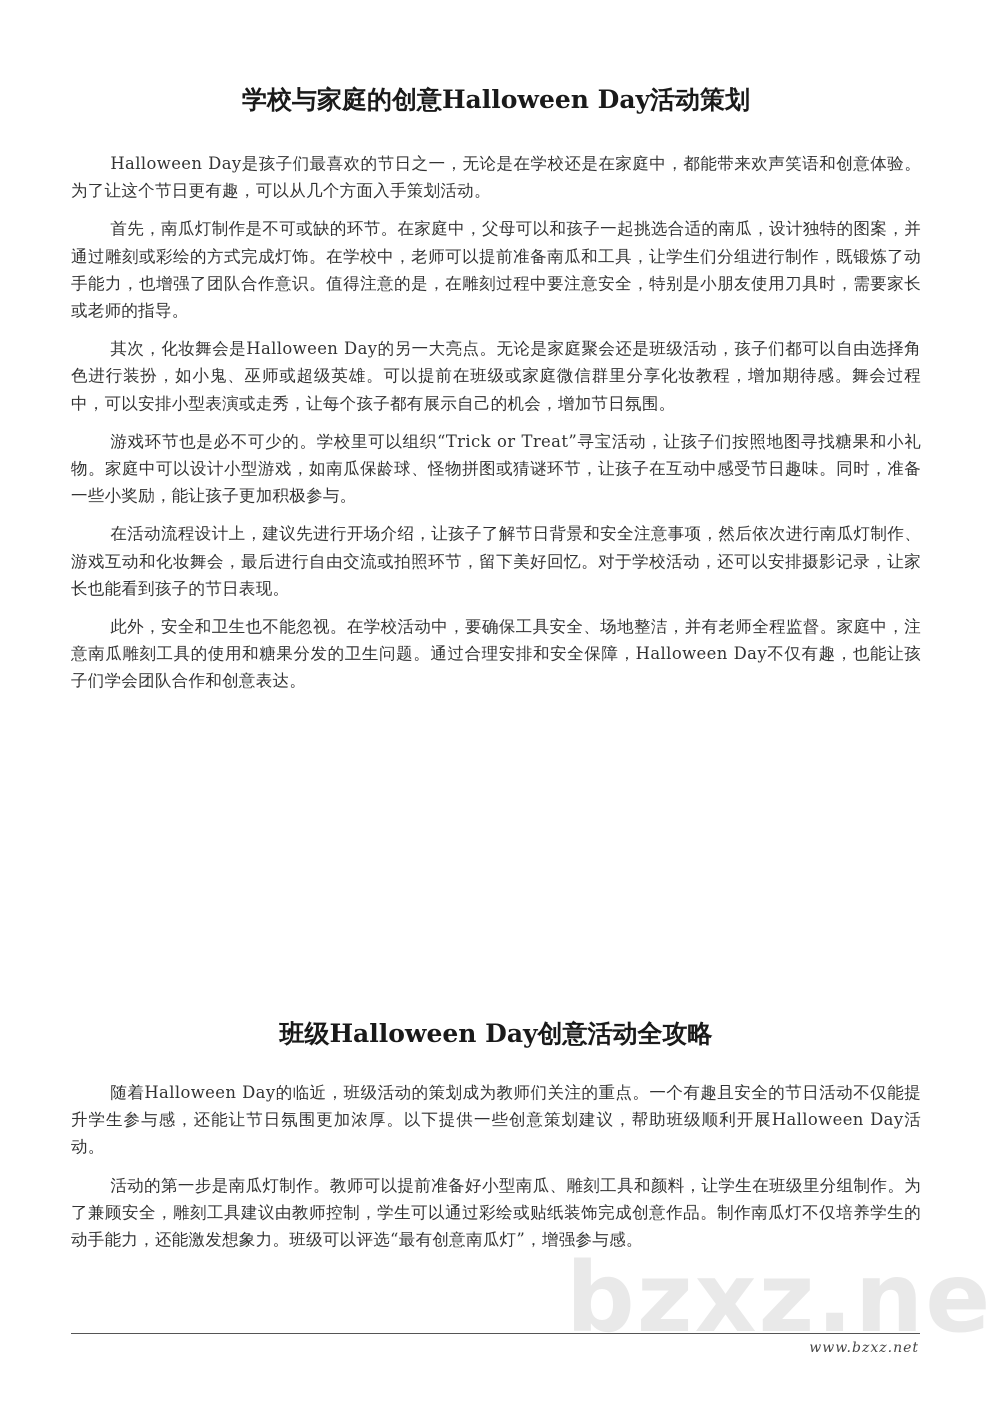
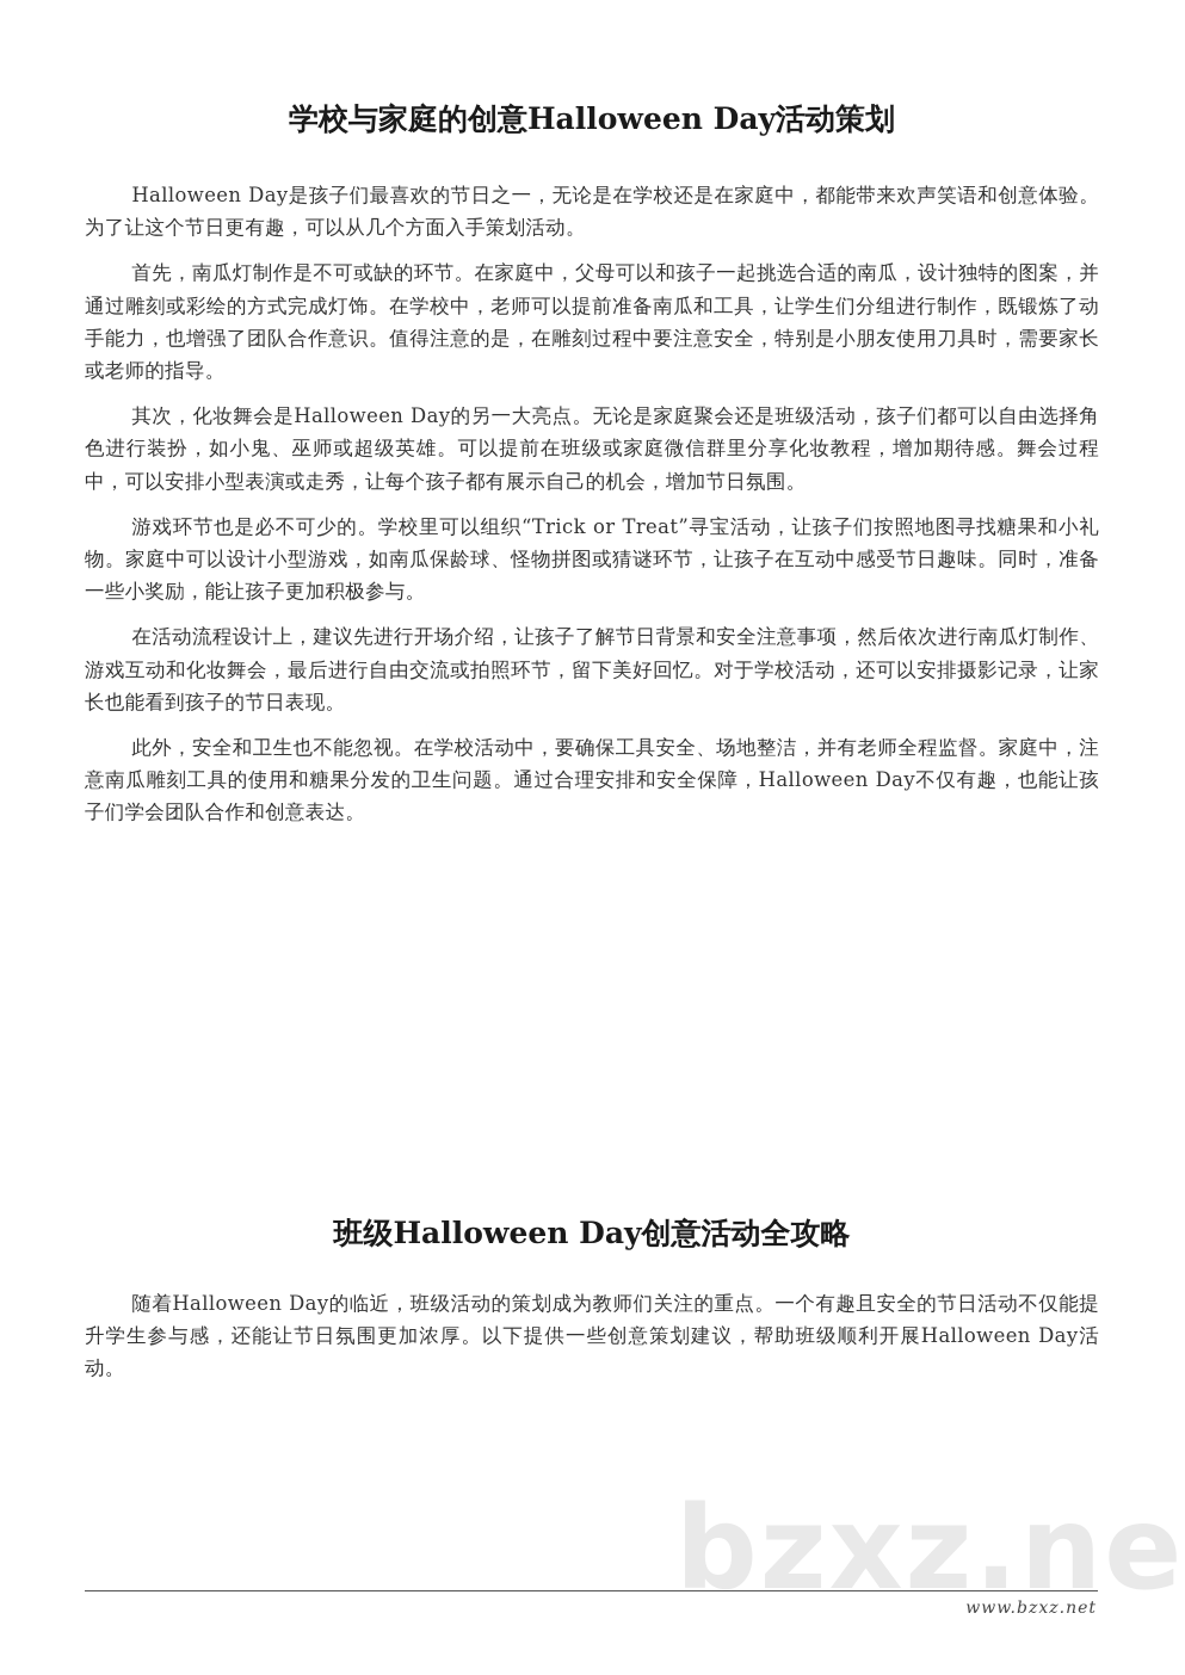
  bzxz.ne
  学校与家庭的创意Halloween Day活动策划
  Halloween Day是孩子们最喜欢的节日之一，无论是在学校还是在家庭中，都能带来欢声笑语和创意体验。为了让这个节日更有趣，可以从几个方面入手策划活动。
  首先，南瓜灯制作是不可或缺的环节。在家庭中，父母可以和孩子一起挑选合适的南瓜，设计独特的图案，并通过雕刻或彩绘的方式完成灯饰。在学校中，老师可以提前准备南瓜和工具，让学生们分组进行制作，既锻炼了动手能力，也增强了团队合作意识。值得注意的是，在雕刻过程中要注意安全，特别是小朋友使用刀具时，需要家长或老师的指导。
  其次，化妆舞会是Halloween Day的另一大亮点。无论是家庭聚会还是班级活动，孩子们都可以自由选择角色进行装扮，如小鬼、巫师或超级英雄。可以提前在班级或家庭微信群里分享化妆教程，增加期待感。舞会过程中，可以安排小型表演或走秀，让每个孩子都有展示自己的机会，增加节日氛围。
  游戏环节也是必不可少的。学校里可以组织“Trick or Treat”寻宝活动，让孩子们按照地图寻找糖果和小礼物。家庭中可以设计小型游戏，如南瓜保龄球、怪物拼图或猜谜环节，让孩子在互动中感受节日趣味。同时，准备一些小奖励，能让孩子更加积极参与。
  在活动流程设计上，建议先进行开场介绍，让孩子了解节日背景和安全注意事项，然后依次进行南瓜灯制作、游戏互动和化妆舞会，最后进行自由交流或拍照环节，留下美好回忆。对于学校活动，还可以安排摄影记录，让家长也能看到孩子的节日表现。
  此外，安全和卫生也不能忽视。在学校活动中，要确保工具安全、场地整洁，并有老师全程监督。家庭中，注意南瓜雕刻工具的使用和糖果分发的卫生问题。通过合理安排和安全保障，Halloween Day不仅有趣，也能让孩子们学会团队合作和创意表达。
  班级Halloween Day创意活动全攻略
  随着Halloween Day的临近，班级活动的策划成为教师们关注的重点。一个有趣且安全的节日活动不仅能提升学生参与感，还能让节日氛围更加浓厚。以下提供一些创意策划建议，帮助班级顺利开展Halloween Day活动。
- 活动的第一步是南瓜灯制作。教师可以提前准备好小型南瓜、雕刻工具和颜料，让学生在班级里分组制作。为了兼顾安全，雕刻工具建议由教师控制，学生可以通过彩绘或贴纸装饰完成创意作品。制作南瓜灯不仅培养学生的动手能力，还能激发想象力。班级可以评选“最有创意南瓜灯”，增强参与感。
  www.bzxz.net
